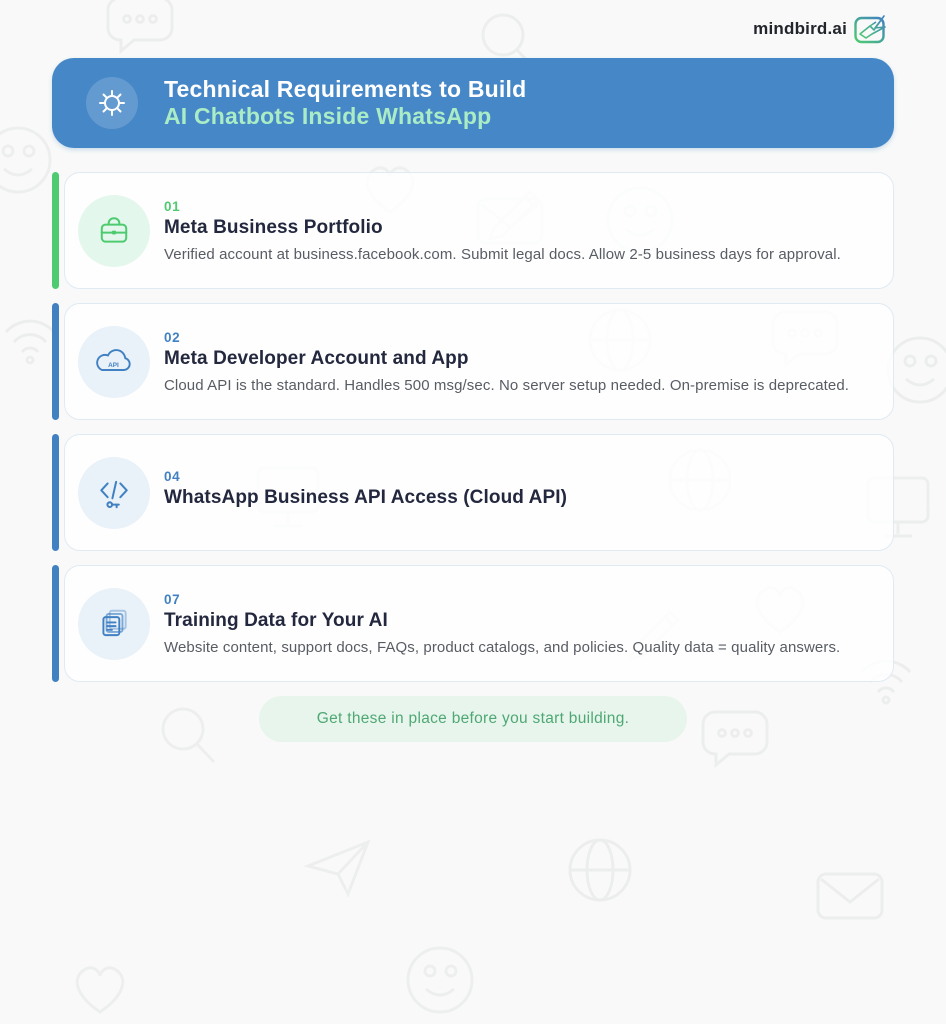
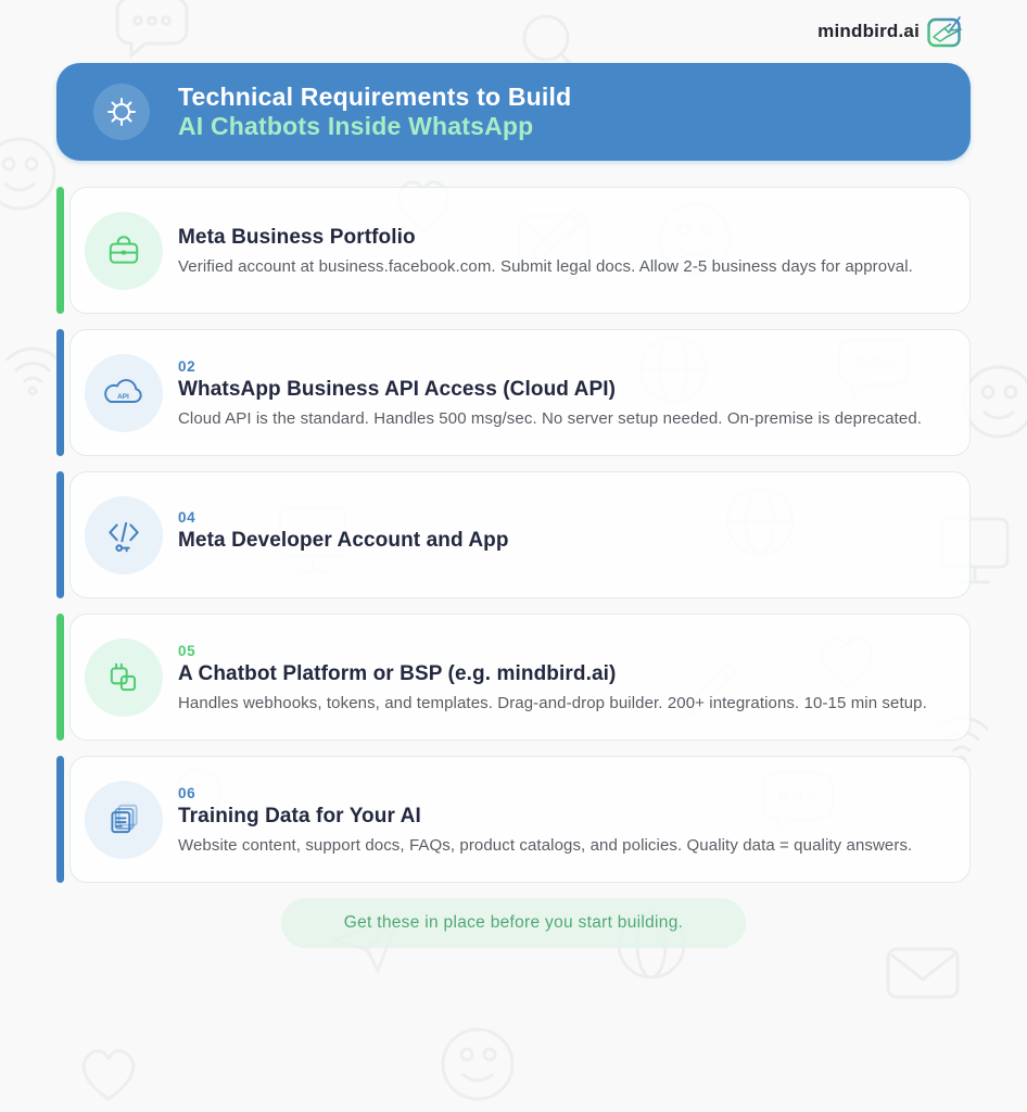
  mindbird.ai
  Technical Requirements to Build
  AI Chatbots Inside WhatsApp
- 01
  Meta Business Portfolio
  Verified account at business.facebook.com. Submit legal docs. Allow 2-5 business days for approval.
  02
- Meta Developer Account and App
+ WhatsApp Business API Access (Cloud API)
  Cloud API is the standard. Handles 500 msg/sec. No server setup needed. On-premise is deprecated.
  04
- WhatsApp Business API Access (Cloud API)
+ Meta Developer Account and App
+ 05
+ A Chatbot Platform or BSP (e.g. mindbird.ai)
+ Handles webhooks, tokens, and templates. Drag-and-drop builder. 200+ integrations. 10-15 min setup.
- 07
+ 06
  Training Data for Your AI
  Website content, support docs, FAQs, product catalogs, and policies. Quality data = quality answers.
  Get these in place before you start building.
